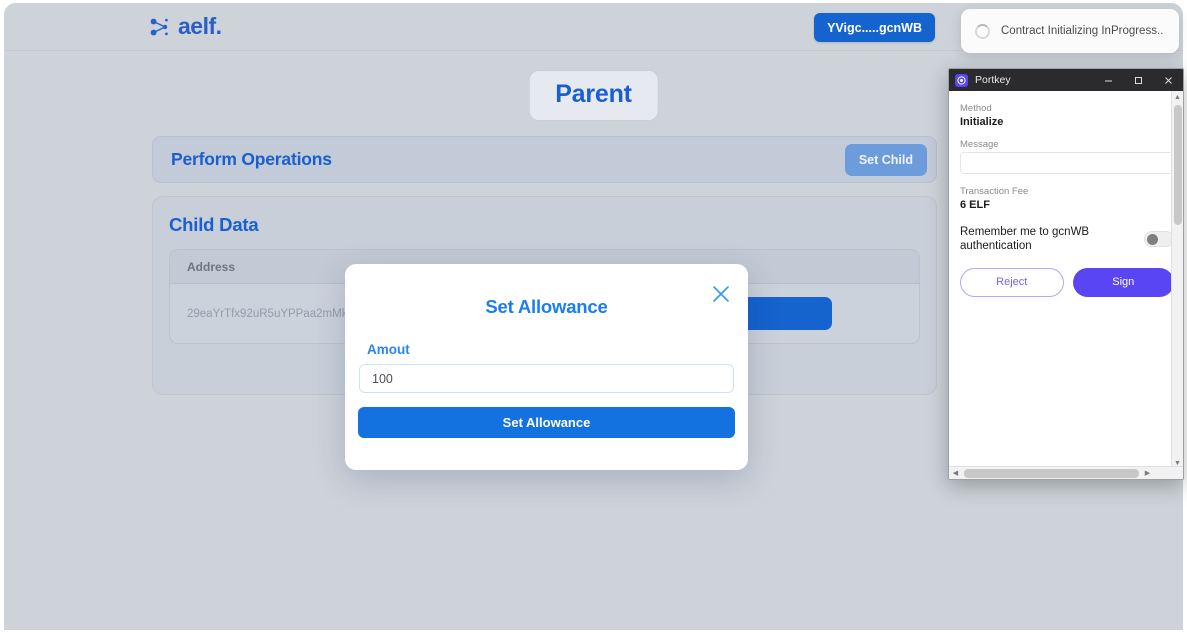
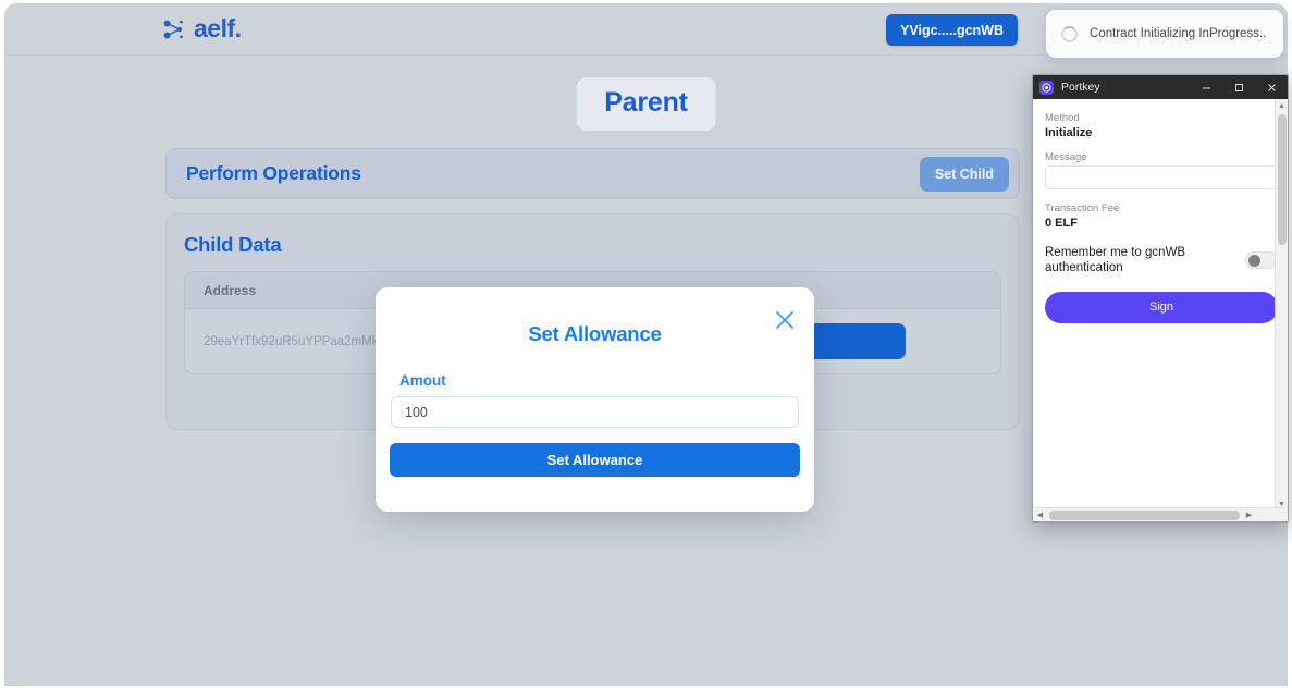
  aelf.
  YVigc.....gcnWB
  Parent
  Perform Operations
  Set Child
  Child Data
  Address
  29eaYrTfx92uR5uYPPaa2mM
  Set Allowance
  Amout
  100
  Set Allowance
  Contract Initializing InProgress..
  Portkey
  Method
  Initialize
  Message
  Transaction Fee
- 6 ELF
+ 0 ELF
  Remember me to gcnWB authentication
- Reject
  Sign
